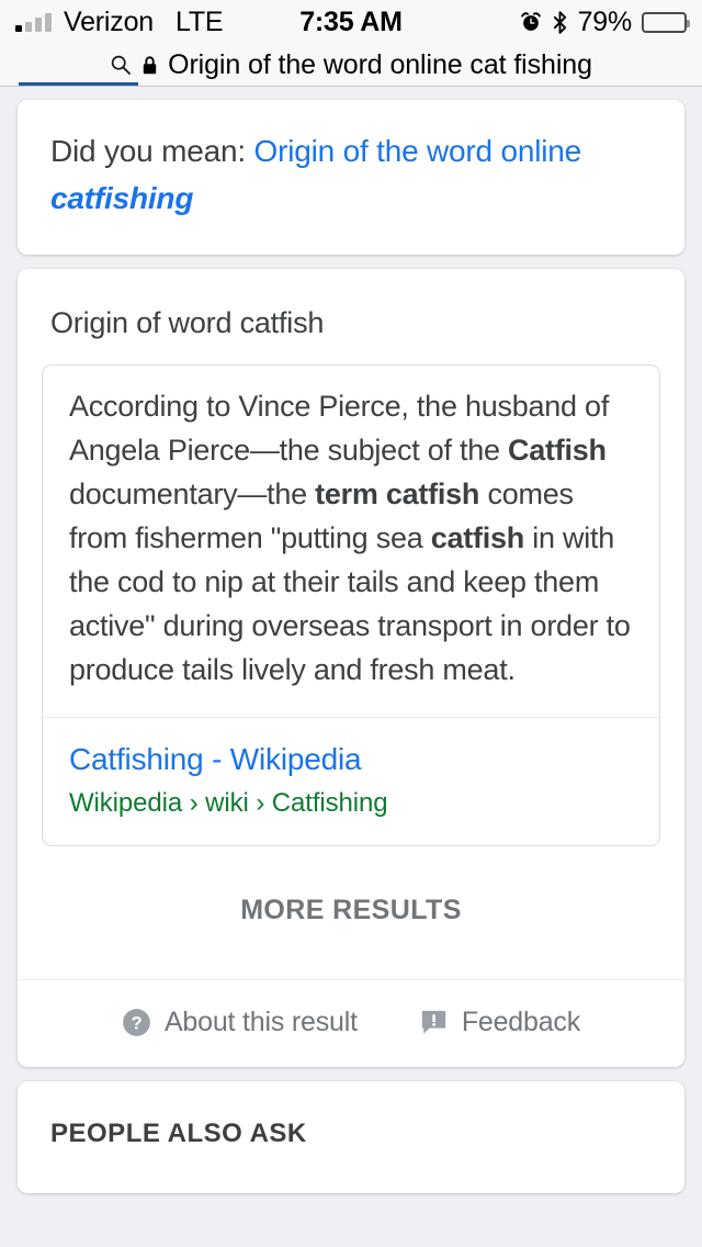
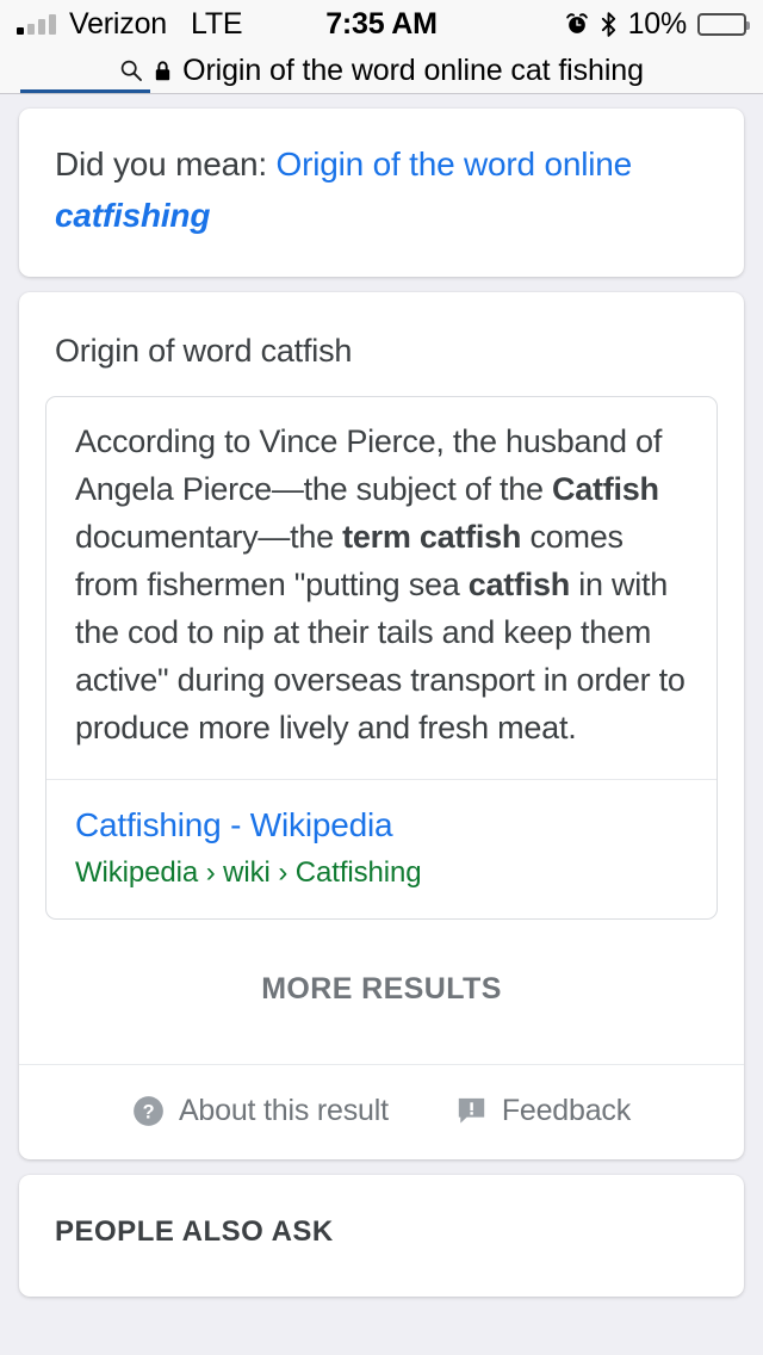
  Verizon
  LTE
  7:35 AM
- 79%
+ 10%
  Origin of the word online cat fishing
  Did you mean: Origin of the word online catfishing
  Origin of word catfish
- According to Vince Pierce, the husband of Angela Pierce—the subject of the Catfish documentary—the term catfish comes from fishermen "putting sea catfish in with the cod to nip at their tails and keep them active" during overseas transport in order to produce tails lively and fresh meat.
+ According to Vince Pierce, the husband of Angela Pierce—the subject of the Catfish documentary—the term catfish comes from fishermen "putting sea catfish in with the cod to nip at their tails and keep them active" during overseas transport in order to produce more lively and fresh meat.
  Catfishing - Wikipedia
  Wikipedia › wiki › Catfishing
  MORE RESULTS
  ?
  About this result
  Feedback
  PEOPLE ALSO ASK
